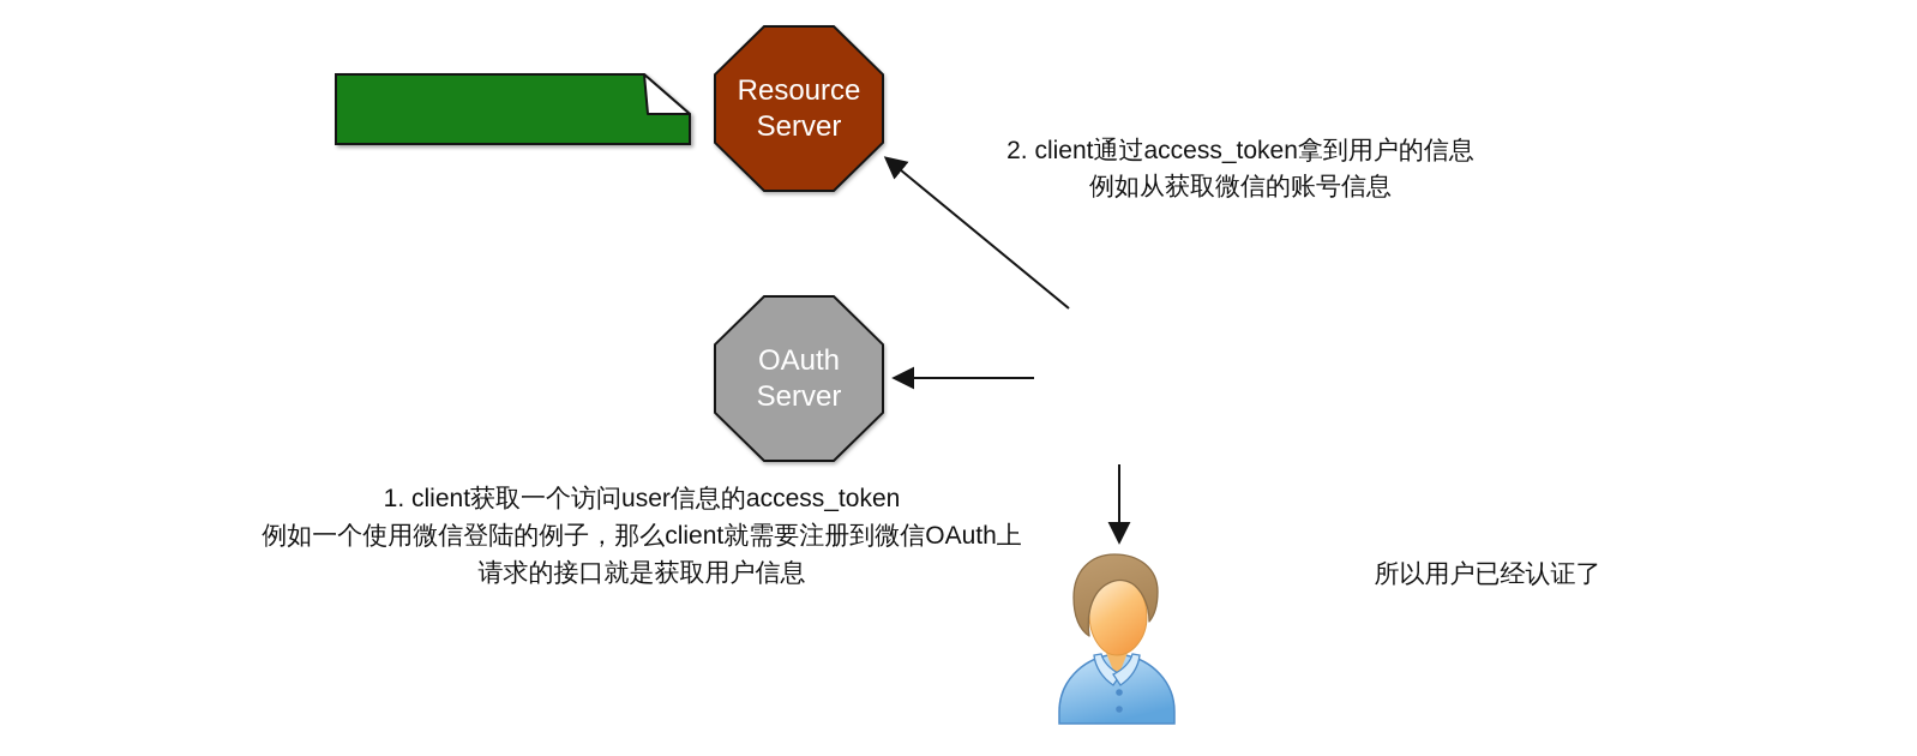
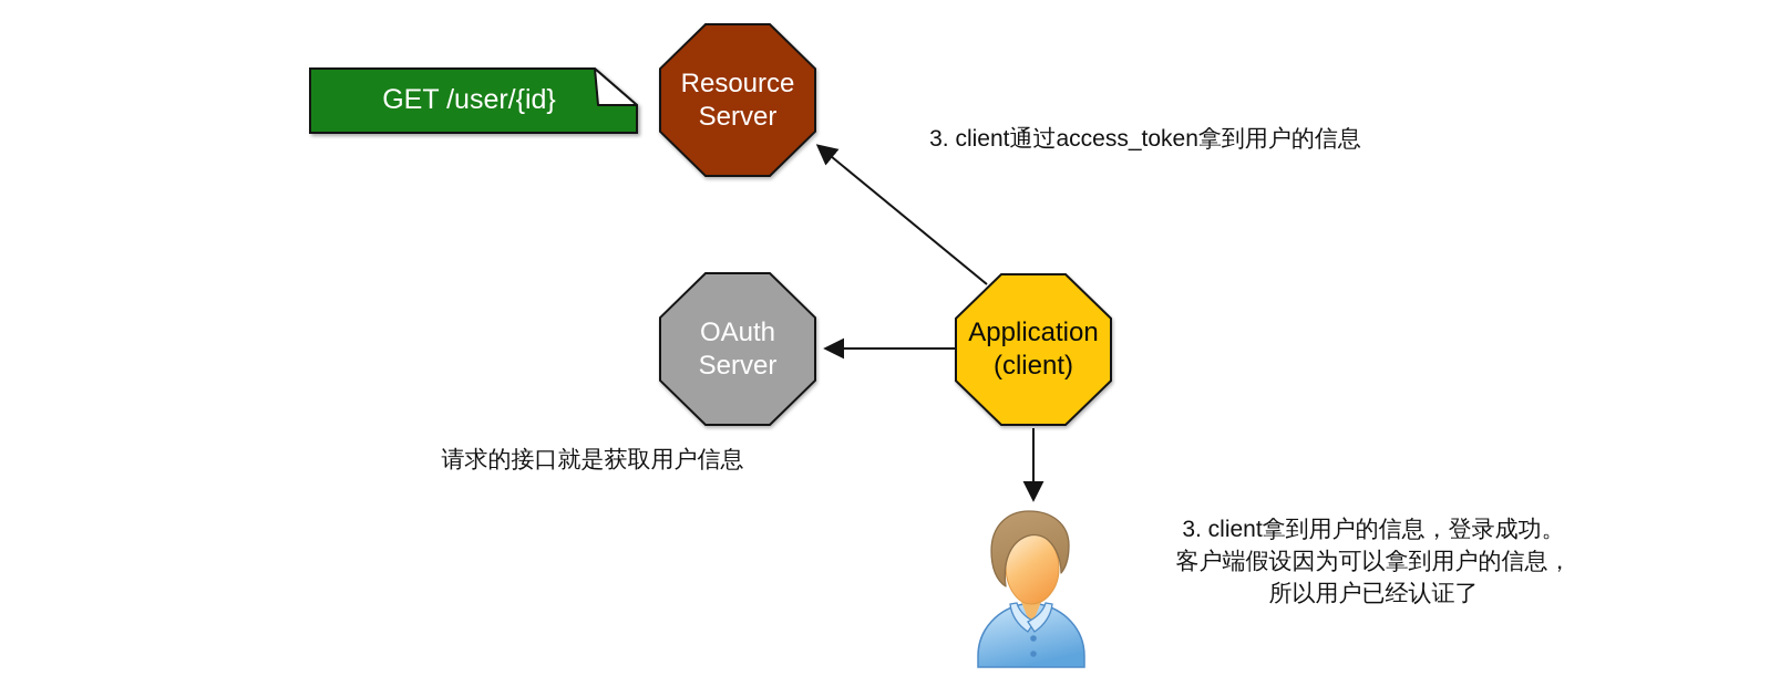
+ GET /user/{id}
  Resource
  Server
  OAuth
  Server
+ Application
+ (client)
- 2. client通过access_token拿到用户的信息
+ 3. client通过access_token拿到用户的信息
- 例如从获取微信的账号信息
- 1. client获取一个访问user信息的access_token
- 例如一个使用微信登陆的例子，那么client就需要注册到微信OAuth上
  请求的接口就是获取用户信息
+ 3. client拿到用户的信息，登录成功。
+ 客户端假设因为可以拿到用户的信息，
  所以用户已经认证了
